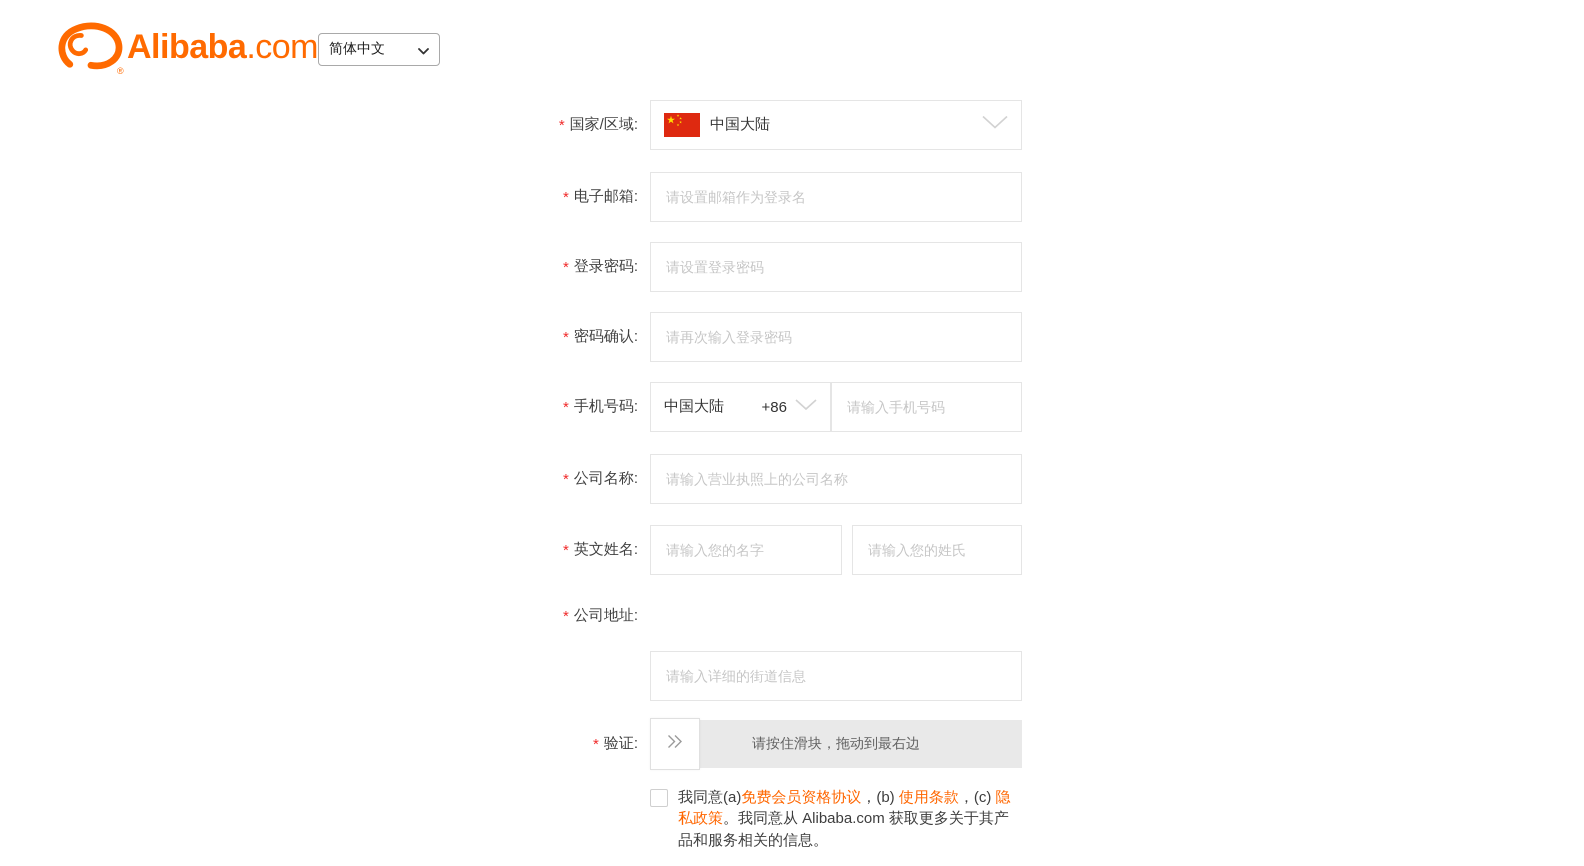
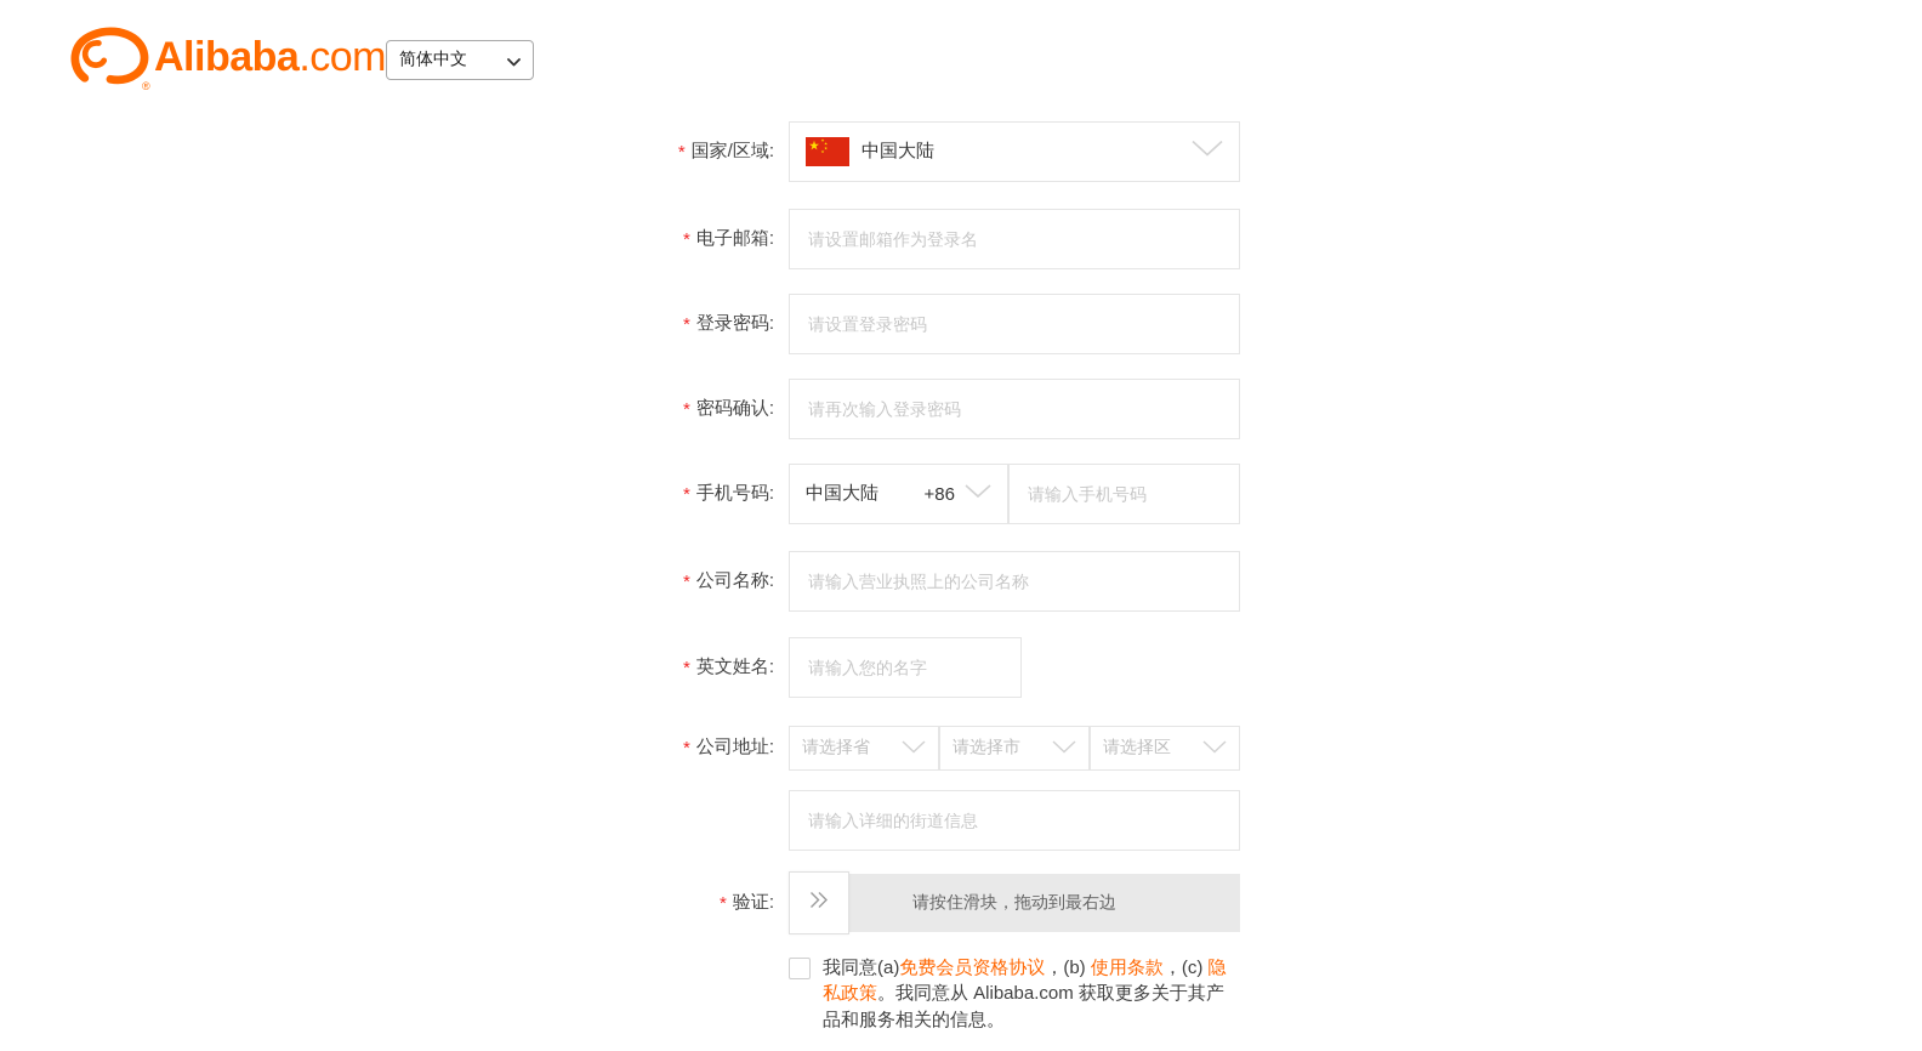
  ®
  Alibaba.com
  简体中文
  *
  国家/区域:
  中国大陆
  *
  电子邮箱:
  请设置邮箱作为登录名
  *
  登录密码:
  请设置登录密码
  *
  密码确认:
  请再次输入登录密码
  *
  手机号码:
  中国大陆
  +86
  请输入手机号码
  *
  公司名称:
  请输入营业执照上的公司名称
  *
  英文姓名:
  请输入您的名字
- 请输入您的姓氏
  *
  公司地址:
+ 请选择省
+ 请选择市
+ 请选择区
  请输入详细的街道信息
  *
  验证:
  请按住滑块，拖动到最右边
  我同意(a)免费会员资格协议，(b) 使用条款，(c) 隐私政策。我同意从 Alibaba.com 获取更多关于其产品和服务相关的信息。
